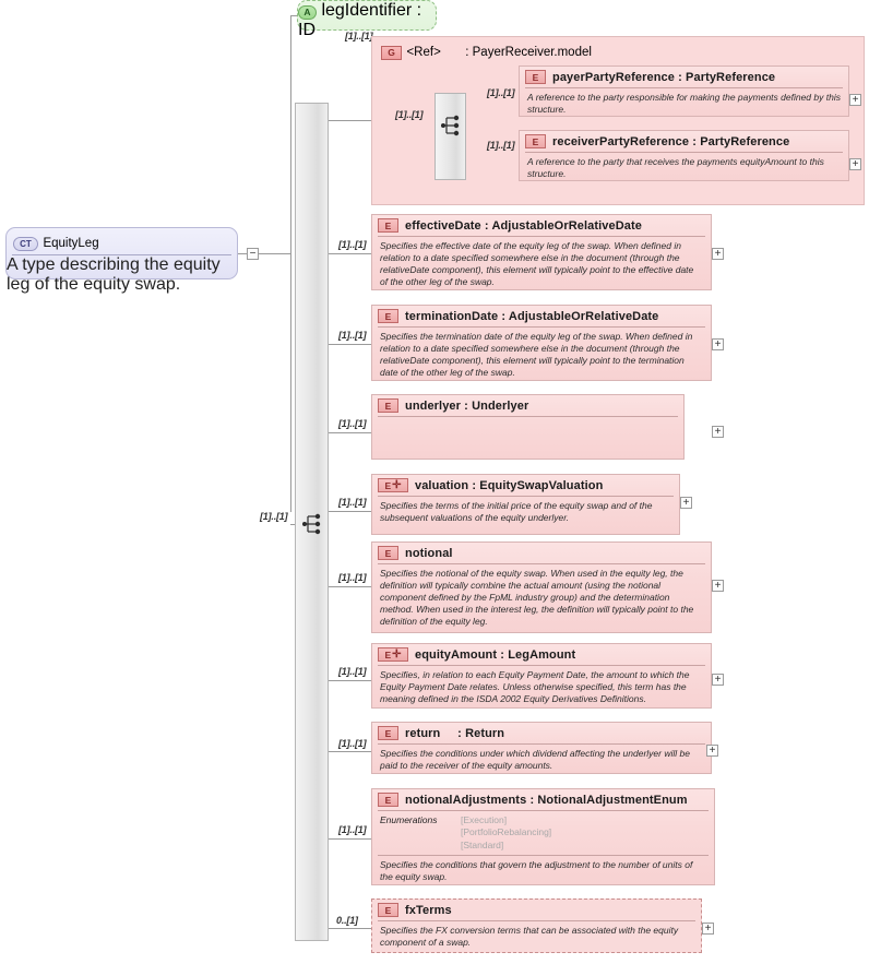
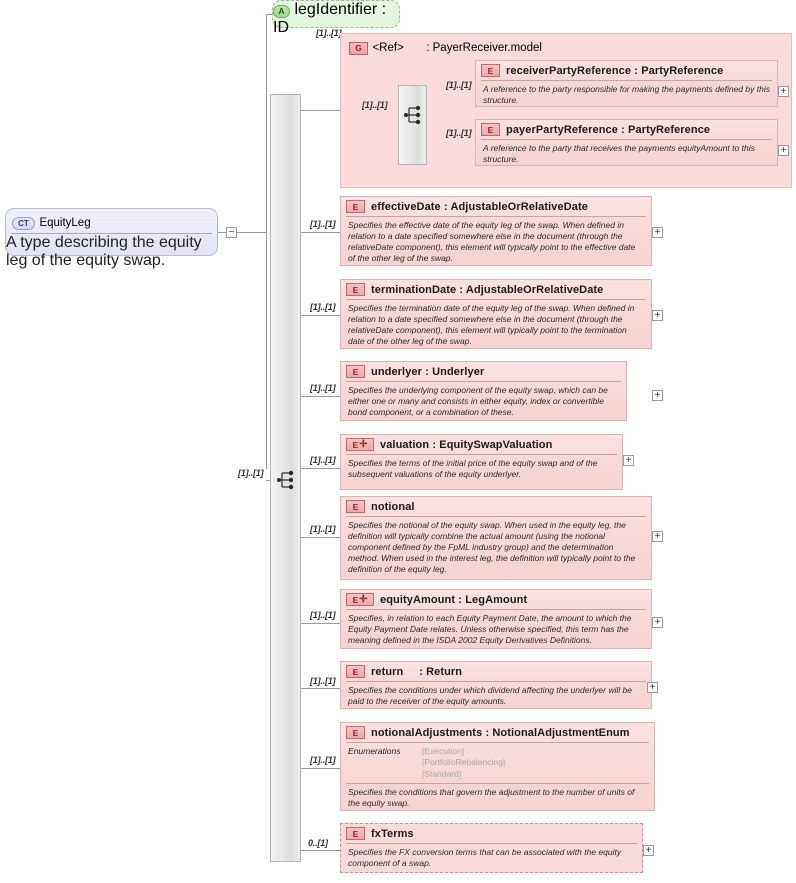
  A legIdentifier : ID
  CT EquityLeg
  A type describing the equity leg of the equity swap.
  −
  [1]..[1]
  [1]..[1
  G <Ref> : PayerReceiver.model
  [1]..[1]
  [1]..[1]
  E
- payerPartyReference : PartyReference
+ receiverPartyReference : PartyReference
  A reference to the party responsible for making the payments defined by this structure.
  +
  [1]..[1]
  E
- receiverPartyReference : PartyReference
+ payerPartyReference : PartyReference
  A reference to the party that receives the payments equityAmount to this structure.
  +
  [1]..[1]
  E
  effectiveDate : AdjustableOrRelativeDate
  Specifies the effective date of the equity leg of the swap. When defined in relation to a date specified somewhere else in the document (through the relativeDate component), this element will typically point to the effective date of the other leg of the swap.
  +
  [1]..[1]
  E
  terminationDate : AdjustableOrRelativeDate
  Specifies the termination date of the equity leg of the swap. When defined in relation to a date specified somewhere else in the document (through the relativeDate component), this element will typically point to the termination date of the other leg of the swap.
  +
  [1]..[1]
  E
  underlyer : Underlyer
+ Specifies the underlying component of the equity swap, which can be either one or many and consists in either equity, index or convertible bond component, or a combination of these.
  +
  [1]..[1]
  E
  ✛
  valuation : EquitySwapValuation
  Specifies the terms of the initial price of the equity swap and of the subsequent valuations of the equity underlyer.
  +
  [1]..[1]
  E
  notional
  Specifies the notional of the equity swap. When used in the equity leg, the definition will typically combine the actual amount (using the notional component defined by the FpML industry group) and the determination method. When used in the interest leg, the definition will typically point to the definition of the equity leg.
  +
  [1]..[1]
  E
  ✛
  equityAmount : LegAmount
  Specifies, in relation to each Equity Payment Date, the amount to which the Equity Payment Date relates. Unless otherwise specified, this term has the meaning defined in the ISDA 2002 Equity Derivatives Definitions.
  +
  [1]..[1]
  E
  return : Return
  Specifies the conditions under which dividend affecting the underlyer will be paid to the receiver of the equity amounts.
  +
  [1]..[1]
  E
  notionalAdjustments : NotionalAdjustmentEnum
  Enumerations
  [Execution]
  [PortfolioRebalancing]
  [Standard]
  Specifies the conditions that govern the adjustment to the number of units of the equity swap.
  0..[1]
  E
  fxTerms
  Specifies the FX conversion terms that can be associated with the equity component of a swap.
  +
